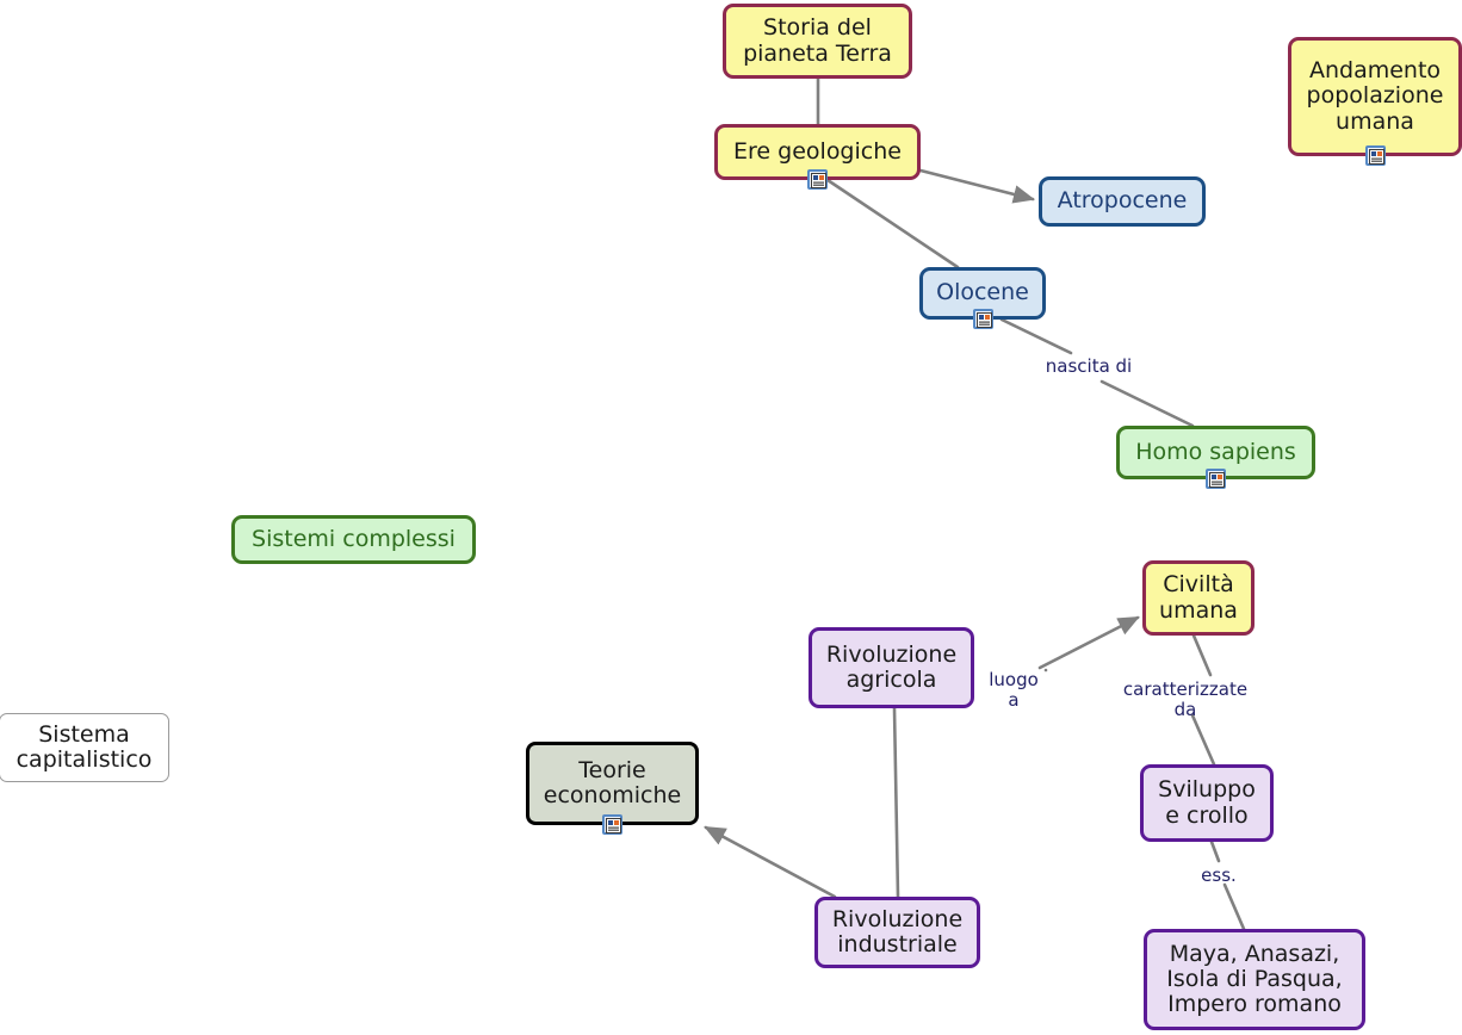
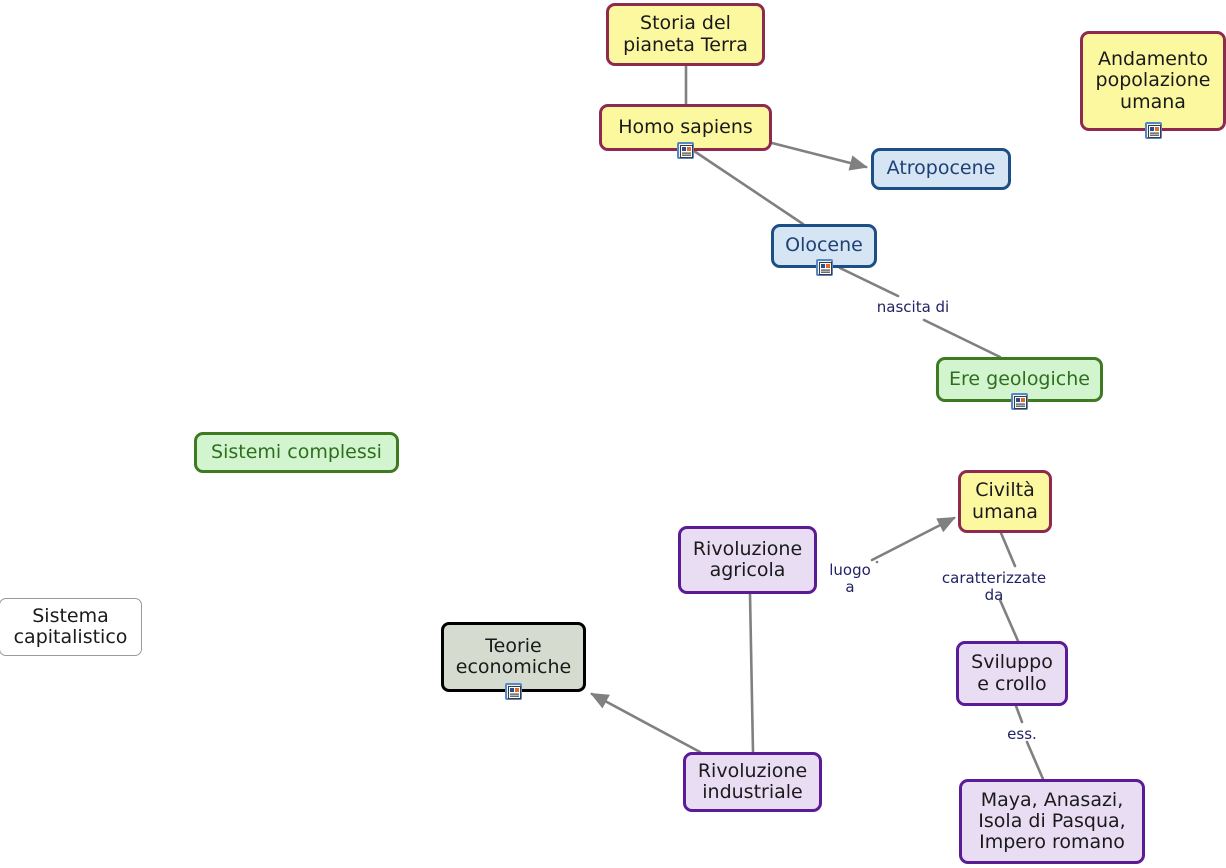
  Storia del
  pianeta Terra
- Ere geologiche
+ Homo sapiens
  Andamento
  popolazione
  umana
  Atropocene
  Olocene
- Homo sapiens
+ Ere geologiche
  Sistemi complessi
  Sistema
  capitalistico
  Civiltà
  umana
  Rivoluzione
  agricola
  Teorie
  economiche
  Sviluppo
  e crollo
  Rivoluzione
  industriale
  Maya, Anasazi,
  Isola di Pasqua,
  Impero romano
  nascita di
  luogo
  a
  caratterizzate
  da
  ess.
